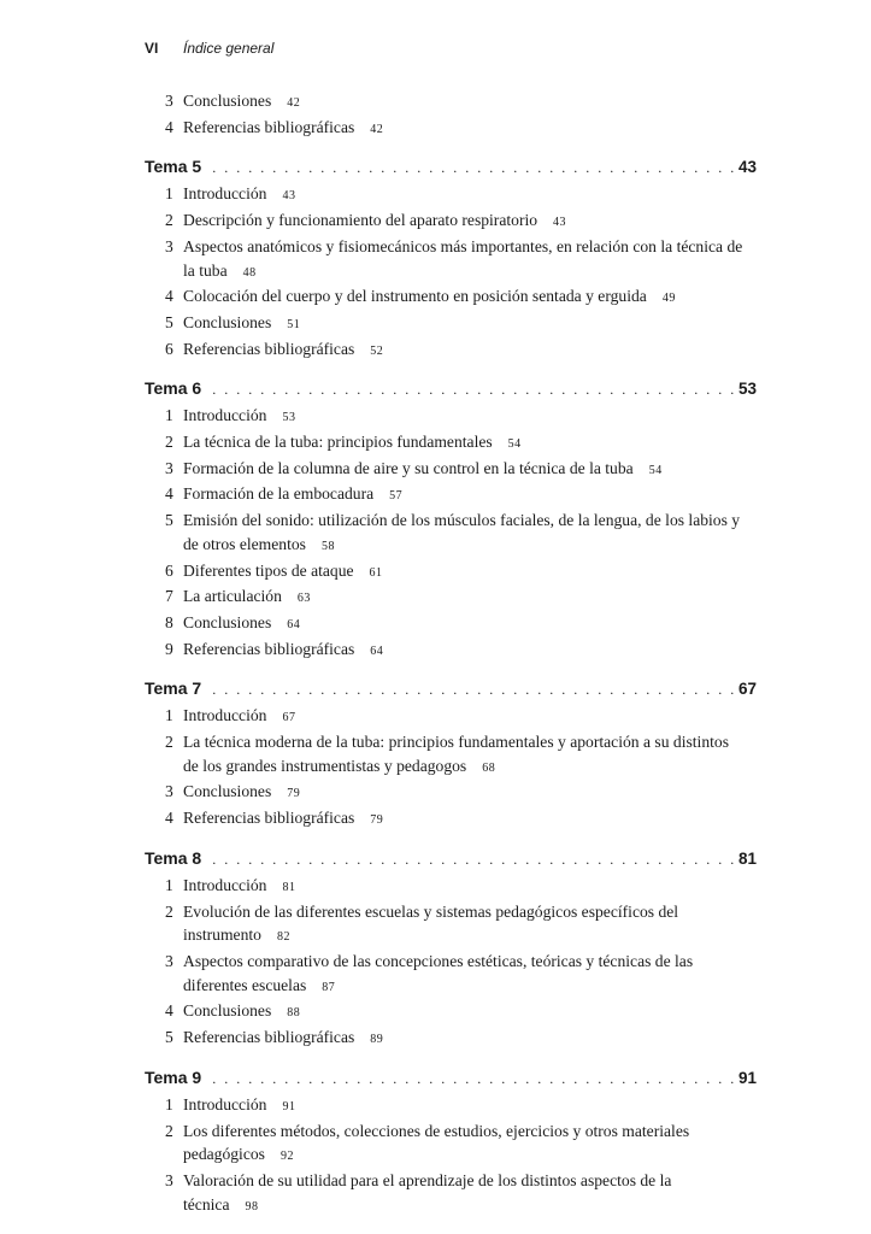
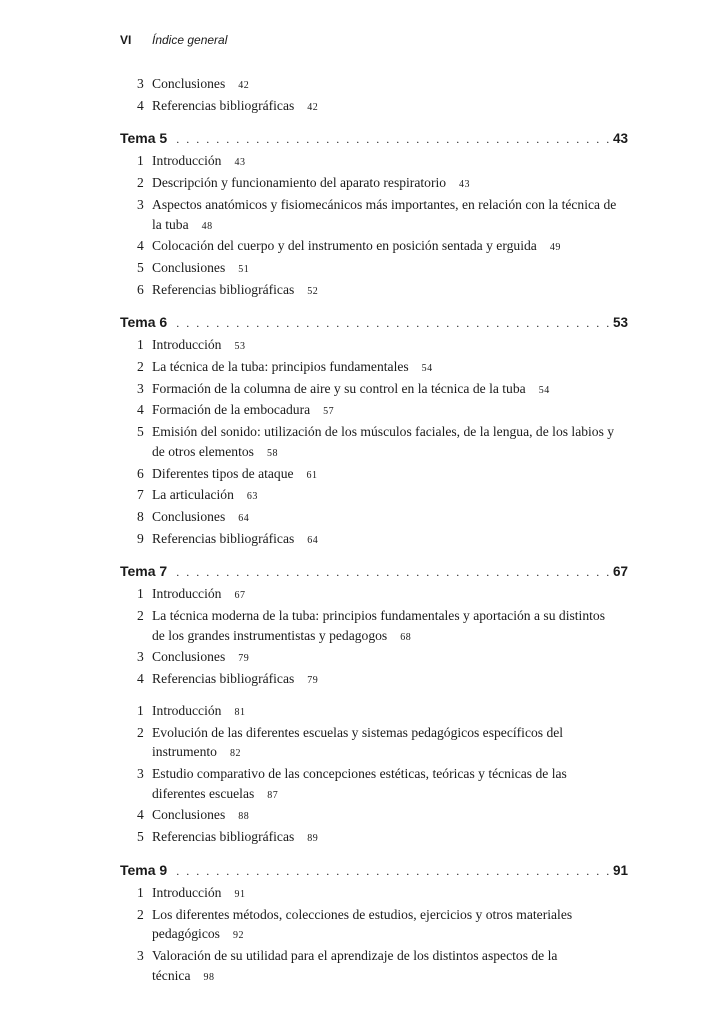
  VI Índice general
  3
  Conclusiones 42
  4
  Referencias bibliográficas 42
  Tema 5
  43
  1
  Introducción 43
  2
  Descripción y funcionamiento del aparato respiratorio 43
  3
  Aspectos anatómicos y fisiomecánicos más importantes, en relación con la técnica de la tuba 48
  4
  Colocación del cuerpo y del instrumento en posición sentada y erguida 49
  5
  Conclusiones 51
  6
  Referencias bibliográficas 52
  Tema 6
  53
  1
  Introducción 53
  2
  La técnica de la tuba: principios fundamentales 54
  3
  Formación de la columna de aire y su control en la técnica de la tuba 54
  4
  Formación de la embocadura 57
  5
  Emisión del sonido: utilización de los músculos faciales, de la lengua, de los labios y de otros elementos 58
  6
  Diferentes tipos de ataque 61
  7
  La articulación 63
  8
  Conclusiones 64
  9
  Referencias bibliográficas 64
  Tema 7
  67
  1
  Introducción 67
  2
  La técnica moderna de la tuba: principios fundamentales y aportación a su distintos de los grandes instrumentistas y pedagogos 68
  3
  Conclusiones 79
  4
  Referencias bibliográficas 79
- Tema 8
- 81
  1
  Introducción 81
  2
  Evolución de las diferentes escuelas y sistemas pedagógicos específicos del instrumento 82
  3
- Aspectos comparativo de las concepciones estéticas, teóricas y técnicas de las diferentes escuelas 87
+ Estudio comparativo de las concepciones estéticas, teóricas y técnicas de las diferentes escuelas 87
  4
  Conclusiones 88
  5
  Referencias bibliográficas 89
  Tema 9
  91
  1
  Introducción 91
  2
  Los diferentes métodos, colecciones de estudios, ejercicios y otros materiales pedagógicos 92
  3
  Valoración de su utilidad para el aprendizaje de los distintos aspectos de la técnica 98
